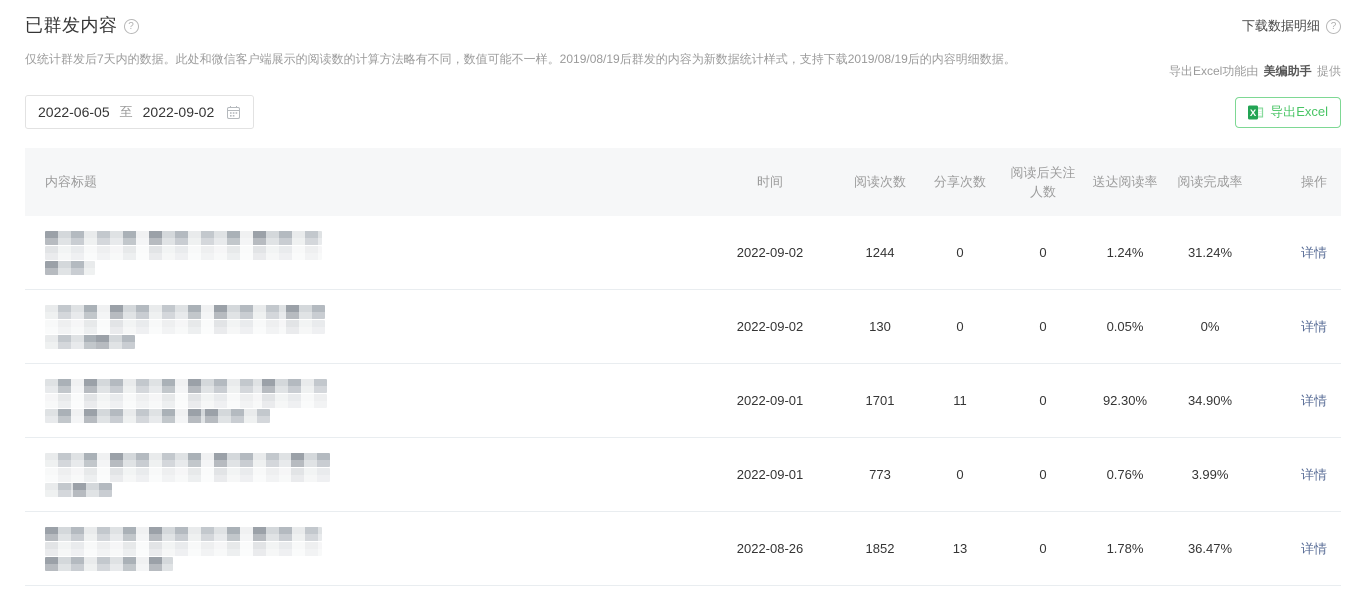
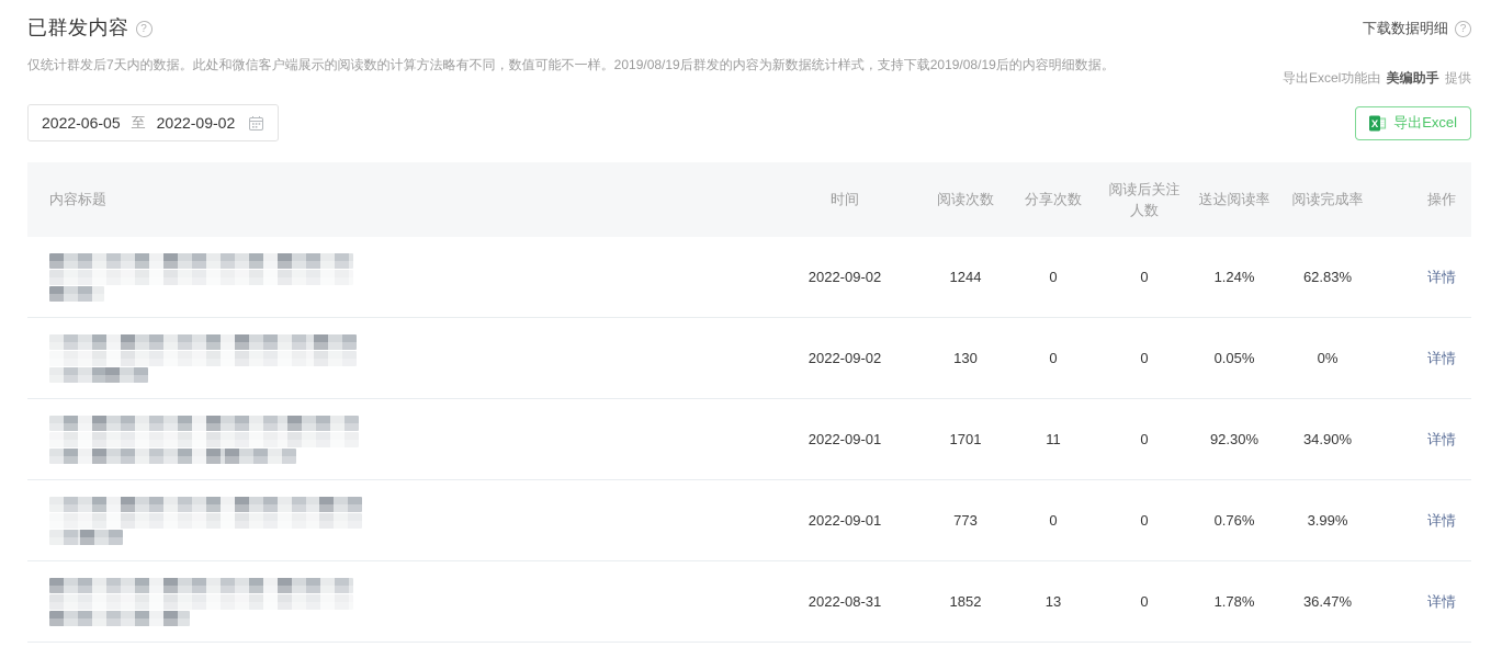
  已群发内容
  ?
  下载数据明细
  ?
  仅统计群发后7天内的数据。此处和微信客户端展示的阅读数的计算方法略有不同，数值可能不一样。2019/08/19后群发的内容为新数据统计样式，支持下载2019/08/19后的内容明细数据。
  导出Excel功能由 美编助手 提供
  2022-06-05
  至
  2022-09-02
  X
  导出Excel
  内容标题
  时间
  阅读次数
  分享次数
  阅读后关注人数
  送达阅读率
  阅读完成率
  操作
  2022-09-02
  1244
  0
  0
  1.24%
- 31.24%
+ 62.83%
  详情
  2022-09-02
  130
  0
  0
  0.05%
  0%
  详情
  2022-09-01
  1701
  11
  0
  92.30%
  34.90%
  详情
  2022-09-01
  773
  0
  0
  0.76%
  3.99%
  详情
- 2022-08-26
+ 2022-08-31
  1852
  13
  0
  1.78%
  36.47%
  详情
